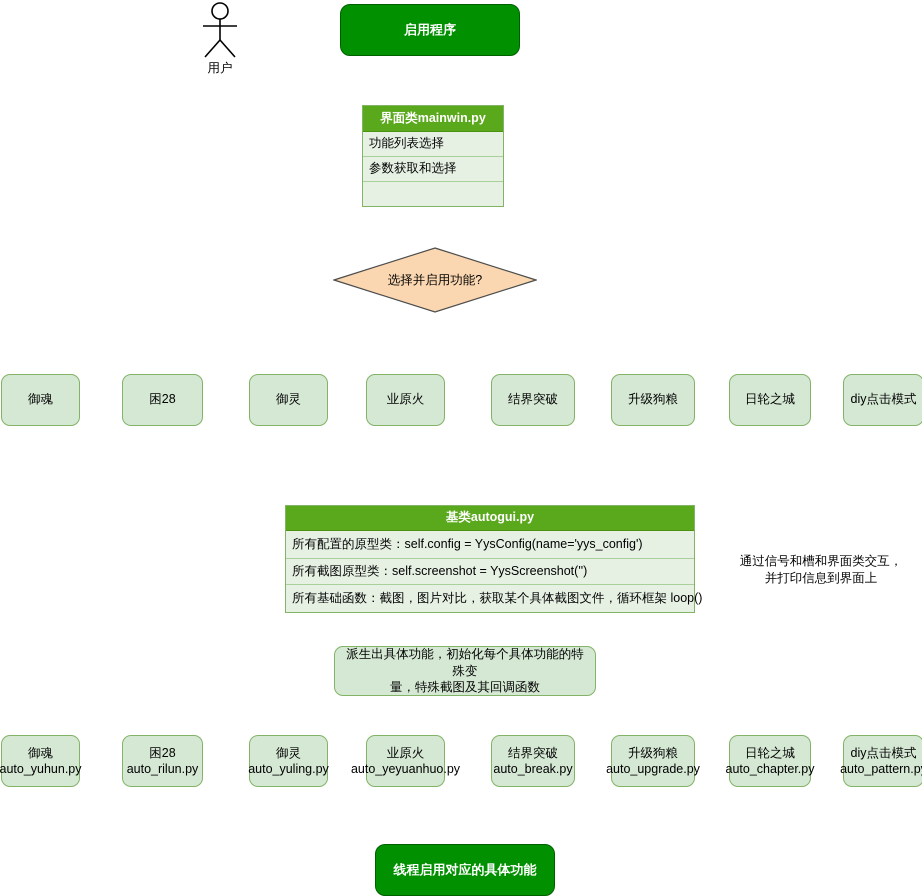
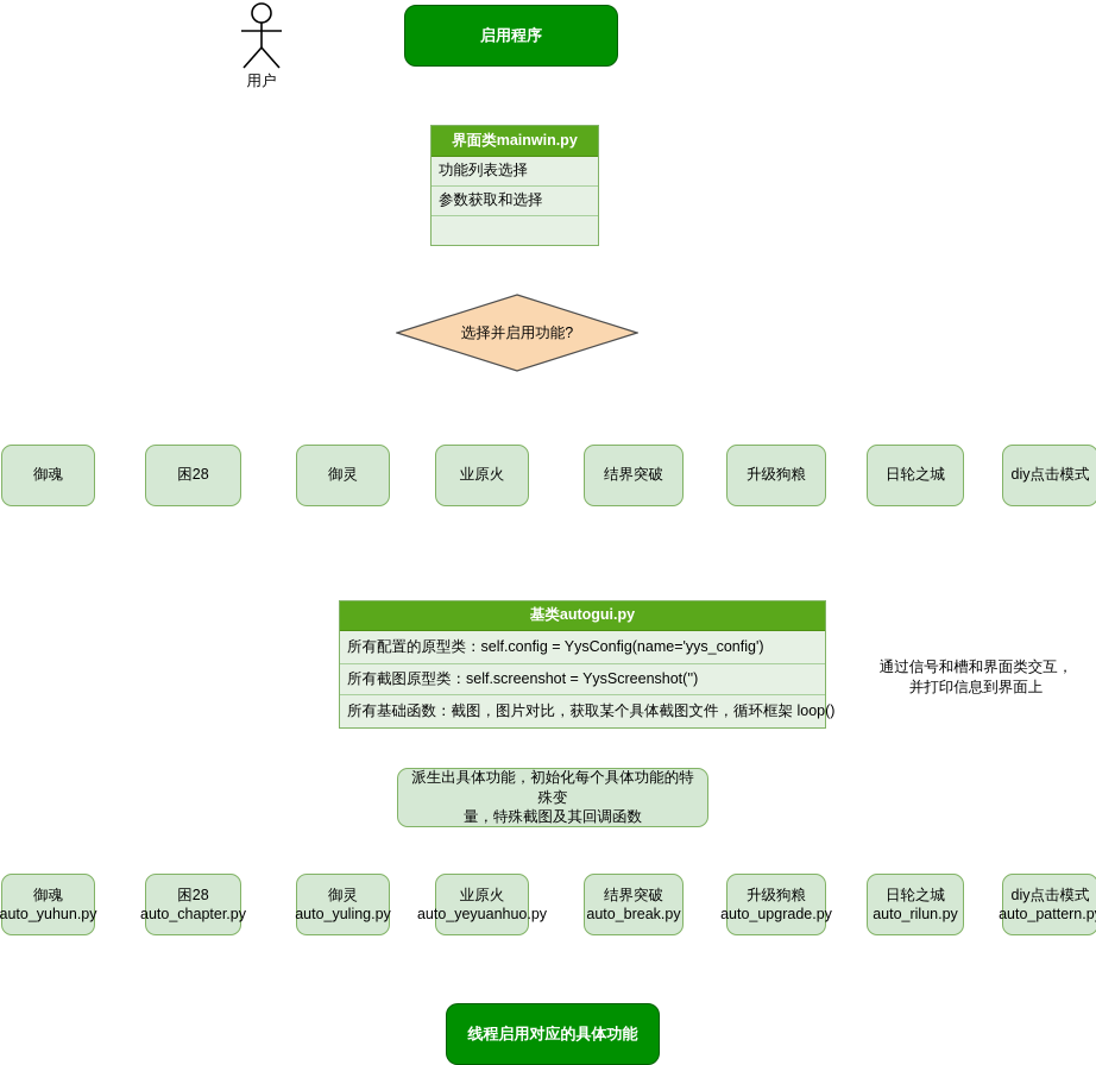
  用户
  启用程序
  界面类mainwin.py
  功能列表选择
  参数获取和选择
  选择并启用功能?
  御魂
  困28
  御灵
  业原火
  结界突破
  升级狗粮
  日轮之城
  diy点击模式
  基类autogui.py
  所有配置的原型类：self.config = YysConfig(name='yys_config')
  所有截图原型类：self.screenshot = YysScreenshot('')
  所有基础函数：截图，图片对比，获取某个具体截图文件，循环框架 loop()
  通过信号和槽和界面类交互，
  并打印信息到界面上
  派生出具体功能，初始化每个具体功能的特殊变
  量，特殊截图及其回调函数
  御魂
  auto_yuhun.py
  困28
- auto_rilun.py
+ auto_chapter.py
  御灵
  auto_yuling.py
  业原火
  auto_yeyuanhuo.py
  结界突破
  auto_break.py
  升级狗粮
  auto_upgrade.py
  日轮之城
- auto_chapter.py
+ auto_rilun.py
  diy点击模式
  auto_pattern.p
  线程启用对应的具体功能
